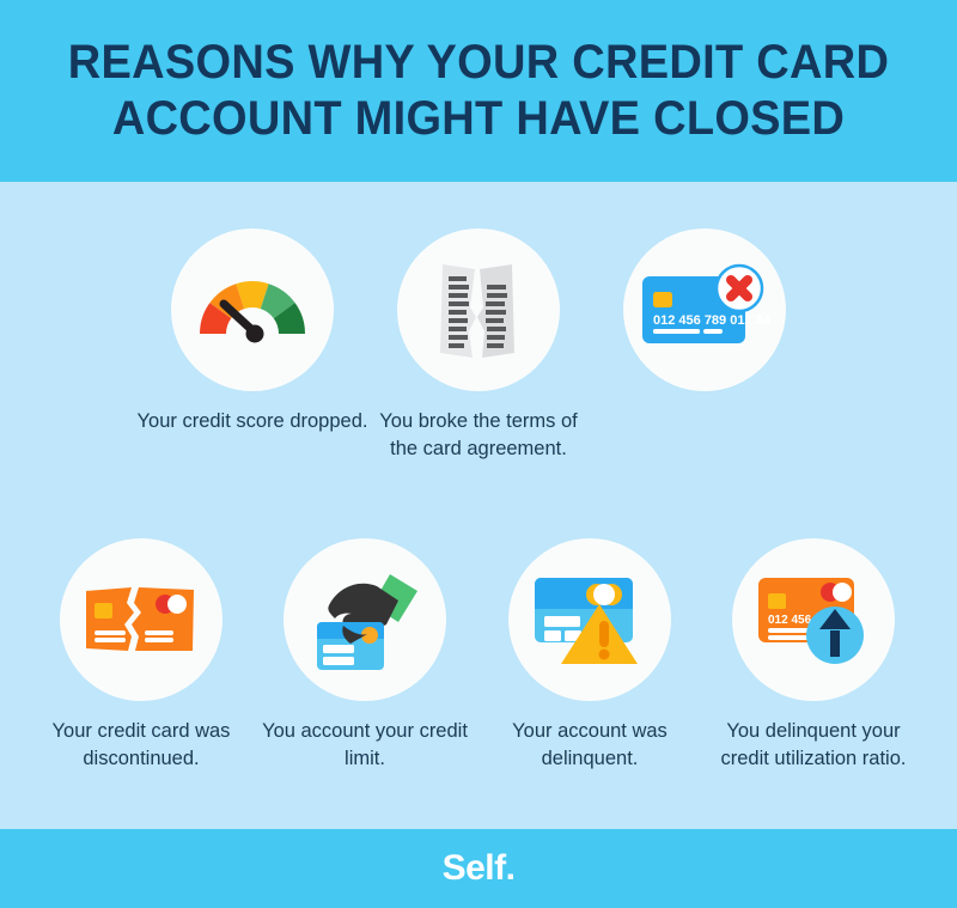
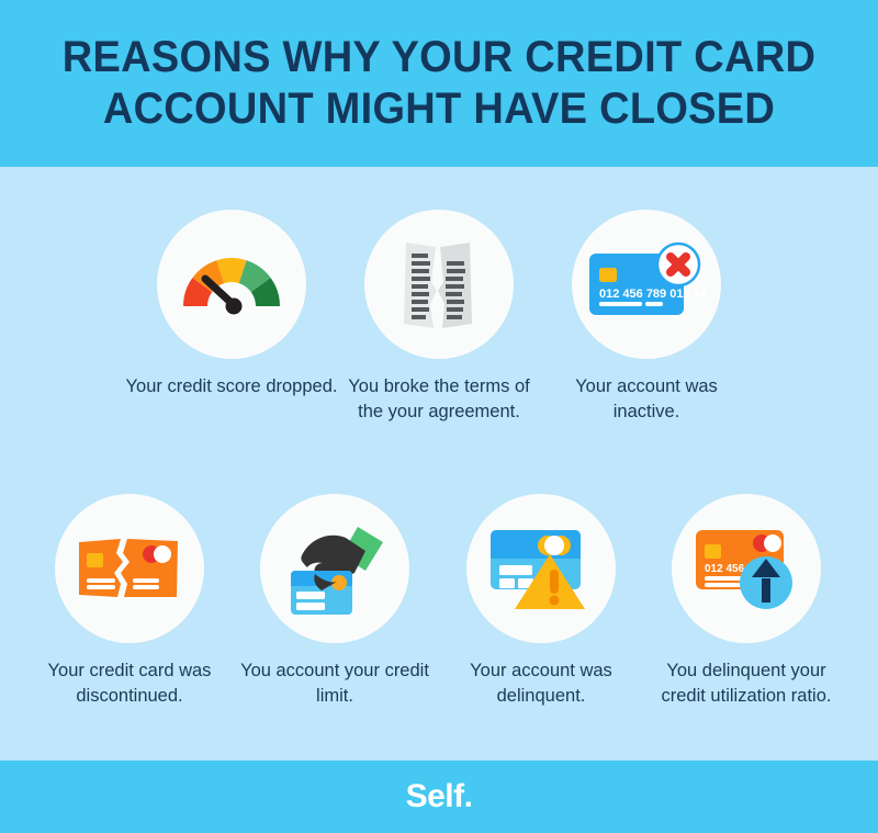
  REASONS WHY YOUR CREDIT CARD
  ACCOUNT MIGHT HAVE CLOSED
  Your credit score dropped.
- You broke the terms of the card agreement.
+ You broke the terms of the your agreement.
  012 456 789 012 34
+ Your account was inactive.
  Your credit card was discontinued.
  You account your credit limit.
  Your account was delinquent.
  You delinquent your credit utilization ratio.
  Self.
